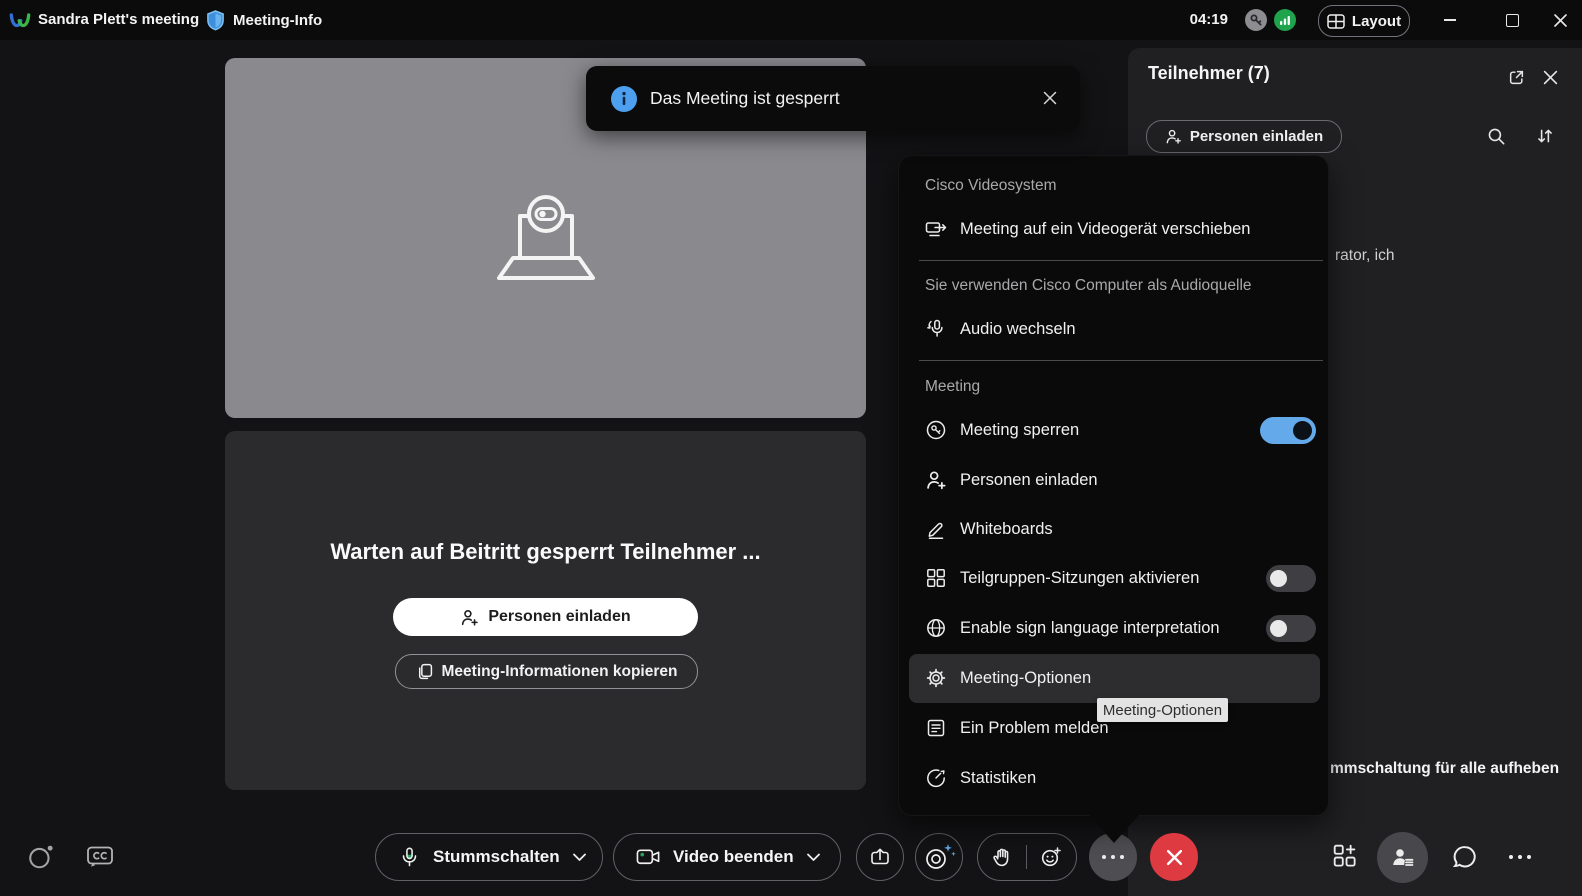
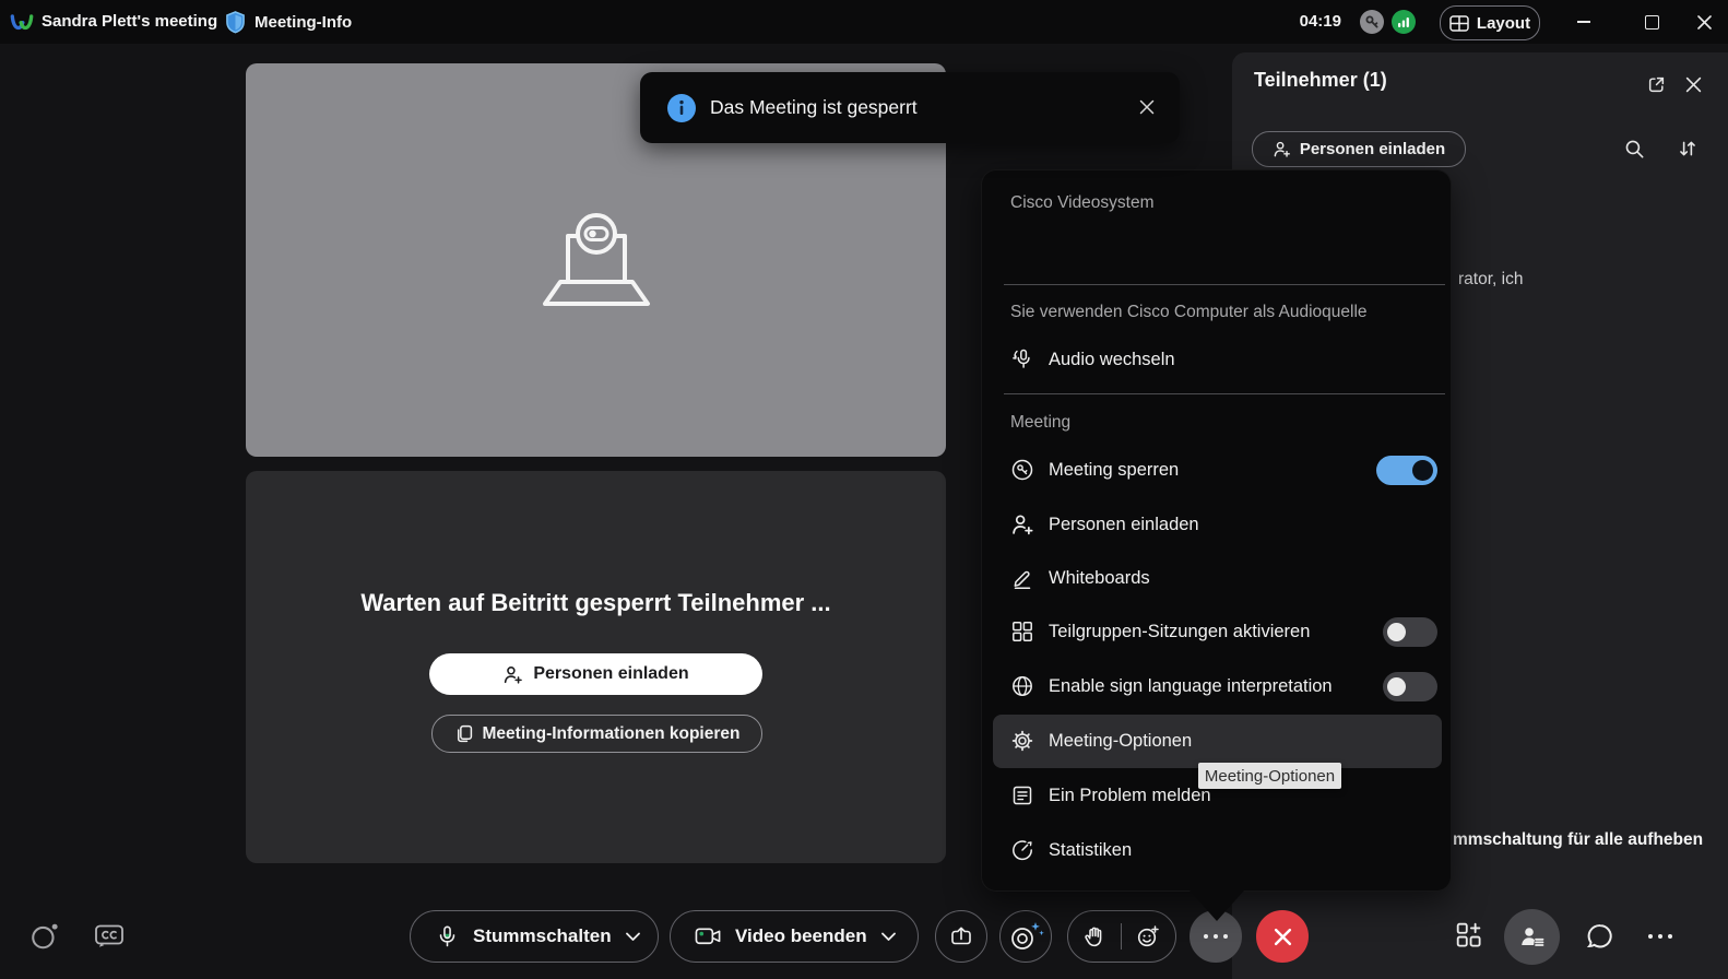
  Sandra Plett's meeting
  Meeting-Info
  04:19
  Layout
  Warten auf Beitritt gesperrt Teilnehmer ...
  Personen einladen
  Meeting-Informationen kopieren
  Das Meeting ist gesperrt
- Teilnehmer (7)
+ Teilnehmer (1)
  Personen einladen
  rator, ich
  mmschaltung für alle aufheben
  Cisco Videosystem
- Meeting auf ein Videogerät verschieben
  Sie verwenden Cisco Computer als Audioquelle
  Audio wechseln
  Meeting
  Meeting sperren
  Personen einladen
  Whiteboards
  Teilgruppen-Sitzungen aktivieren
  Enable sign language interpretation
  Meeting-Optionen
  Ein Problem melden
  Statistiken
  Meeting-Optionen
  Stummschalten
  Video beenden
